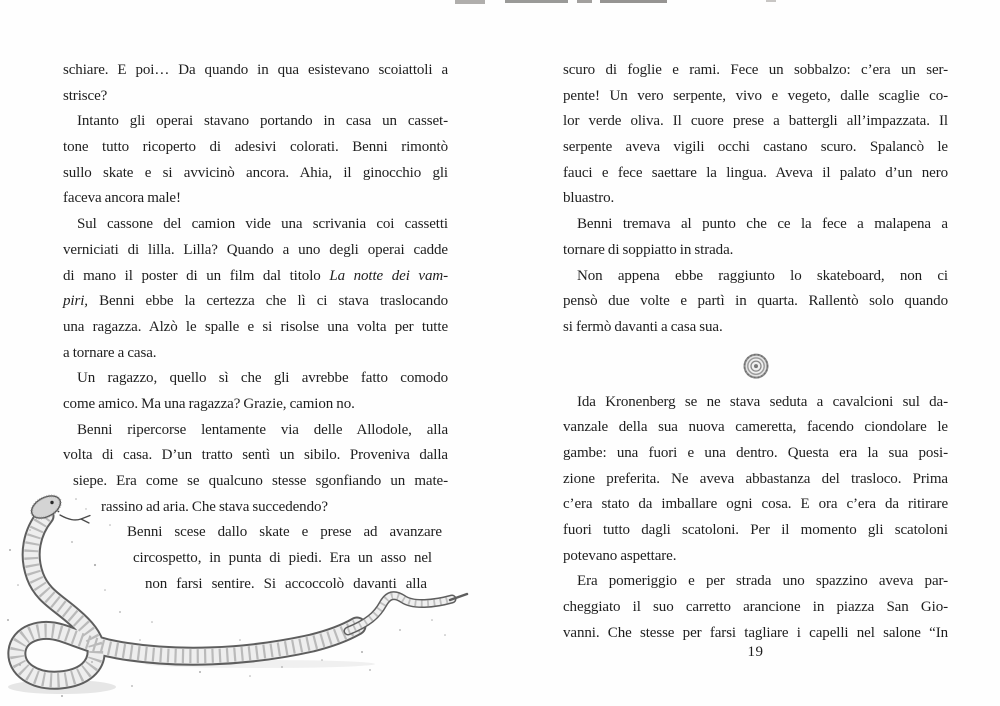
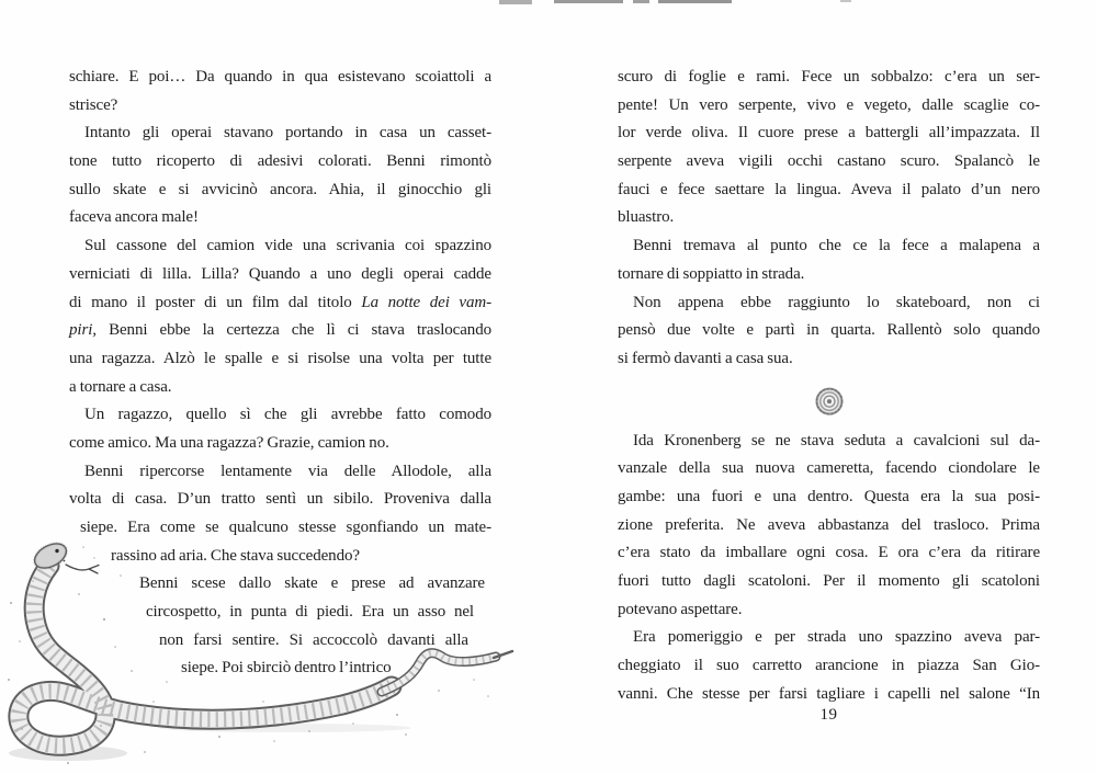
  schiare. E poi… Da quando in qua esistevano scoiattoli a
  strisce?
  Intanto gli operai stavano portando in casa un casset-
  tone tutto ricoperto di adesivi colorati. Benni rimontò
  sullo skate e si avvicinò ancora. Ahia, il ginocchio gli
  faceva ancora male!
- Sul cassone del camion vide una scrivania coi cassetti
+ Sul cassone del camion vide una scrivania coi spazzino
  verniciati di lilla. Lilla? Quando a uno degli operai cadde
  di mano il poster di un film dal titolo La notte dei vam-
  piri, Benni ebbe la certezza che lì ci stava traslocando
  una ragazza. Alzò le spalle e si risolse una volta per tutte
  a tornare a casa.
  Un ragazzo, quello sì che gli avrebbe fatto comodo
  come amico. Ma una ragazza? Grazie, camion no.
  Benni ripercorse lentamente via delle Allodole, alla
  volta di casa. D’un tratto sentì un sibilo. Proveniva dalla
  siepe. Era come se qualcuno stesse sgonfiando un mate-
  rassino ad aria. Che stava succedendo?
  Benni scese dallo skate e prese ad avanzare
  circospetto, in punta di piedi. Era un asso nel
  non farsi sentire. Si accoccolò davanti alla
+ siepe. Poi sbirciò dentro l’intrico
  scuro di foglie e rami. Fece un sobbalzo: c’era un ser-
  pente! Un vero serpente, vivo e vegeto, dalle scaglie co-
  lor verde oliva. Il cuore prese a battergli all’impazzata. Il
  serpente aveva vigili occhi castano scuro. Spalancò le
  fauci e fece saettare la lingua. Aveva il palato d’un nero
  bluastro.
  Benni tremava al punto che ce la fece a malapena a
  tornare di soppiatto in strada.
  Non appena ebbe raggiunto lo skateboard, non ci
  pensò due volte e partì in quarta. Rallentò solo quando
  si fermò davanti a casa sua.
  Ida Kronenberg se ne stava seduta a cavalcioni sul da-
  vanzale della sua nuova cameretta, facendo ciondolare le
  gambe: una fuori e una dentro. Questa era la sua posi-
  zione preferita. Ne aveva abbastanza del trasloco. Prima
  c’era stato da imballare ogni cosa. E ora c’era da ritirare
  fuori tutto dagli scatoloni. Per il momento gli scatoloni
  potevano aspettare.
  Era pomeriggio e per strada uno spazzino aveva par-
  cheggiato il suo carretto arancione in piazza San Gio-
  vanni. Che stesse per farsi tagliare i capelli nel salone “In
  19
